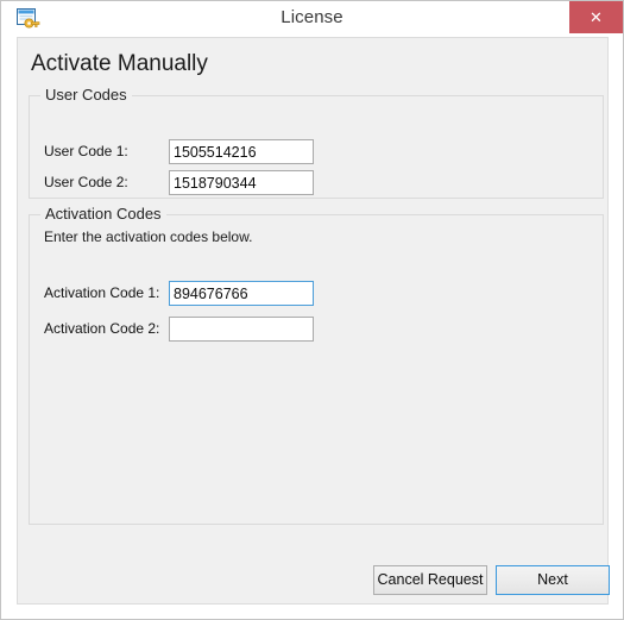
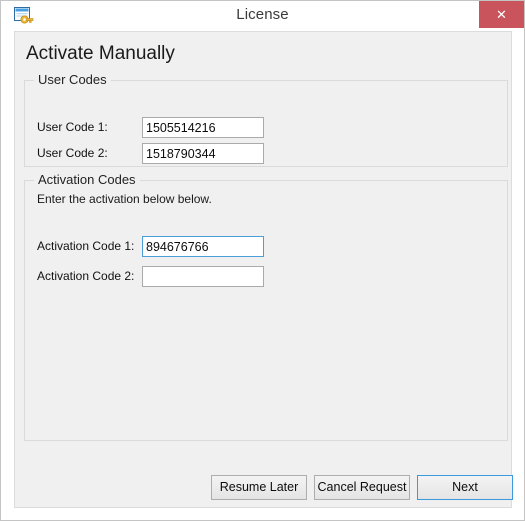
  License
  ✕
  Activate Manually
  User Codes
  User Code 1:
  1505514216
  User Code 2:
  1518790344
  Activation Codes
- Enter the activation codes below.
+ Enter the activation below below.
  Activation Code 1:
  894676766
  Activation Code 2:
+ Resume Later
  Cancel Request
  Next
